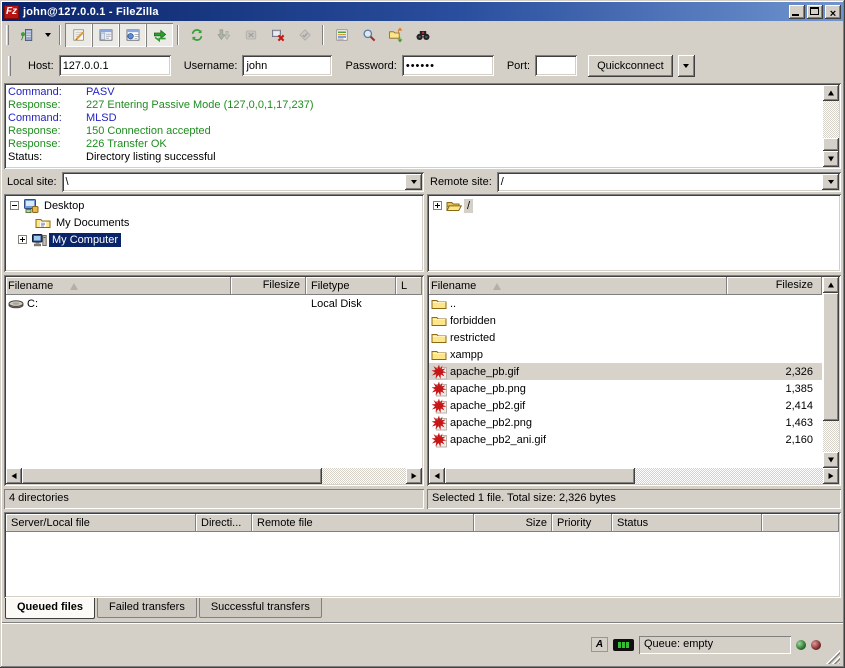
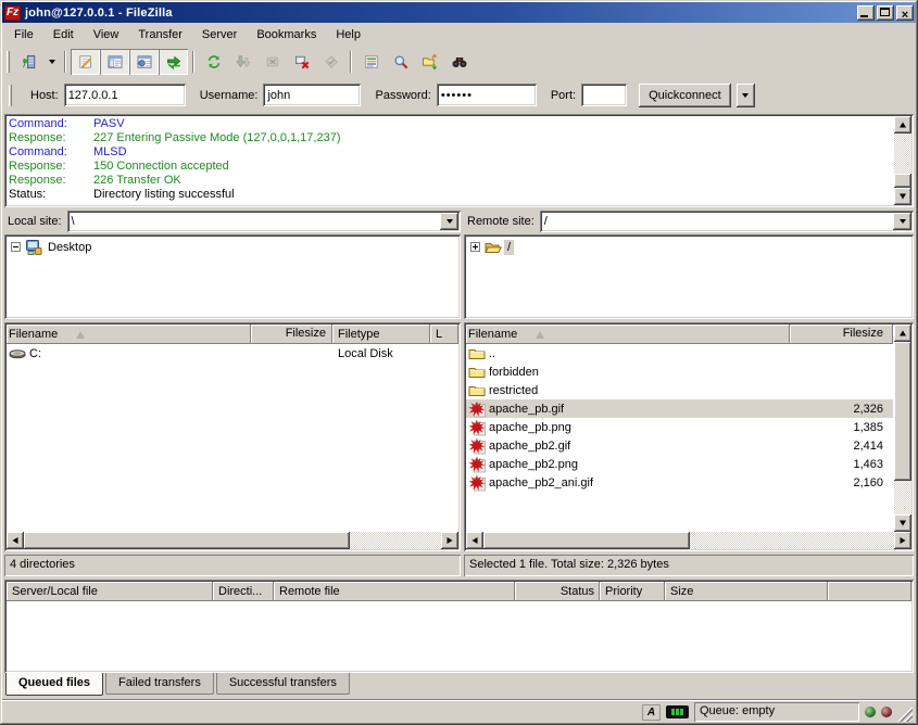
  Fz
  john@127.0.0.1 - FileZilla
  ×
+ File
+ Edit
+ View
+ Transfer
+ Server
+ Bookmarks
+ Help
  Host:
  127.0.0.1
  Username:
  john
  Password:
  ••••••
  Port:
  Quickconnect
  Command:
  PASV
  Response:
  227 Entering Passive Mode (127,0,0,1,17,237)
  Command:
  MLSD
  Response:
  150 Connection accepted
  Response:
  226 Transfer OK
  Status:
  Directory listing successful
  Local site:
  \
  Desktop
- My Documents
- My Computer
  Filename
  Filesize
  Filetype
  L
  C:
  Local Disk
  4 directories
  Remote site:
  /
  /
  Filename
  Filesize
  ..
  forbidden
  restricted
- xampp
  apache_pb.gif
  2,326
  apache_pb.png
  1,385
  apache_pb2.gif
  2,414
  apache_pb2.png
  1,463
  apache_pb2_ani.gif
  2,160
  Selected 1 file. Total size: 2,326 bytes
  Server/Local file
  Directi...
  Remote file
- Size
+ Status
  Priority
- Status
+ Size
  Queued files
  Failed transfers
  Successful transfers
  A
  Queue: empty
